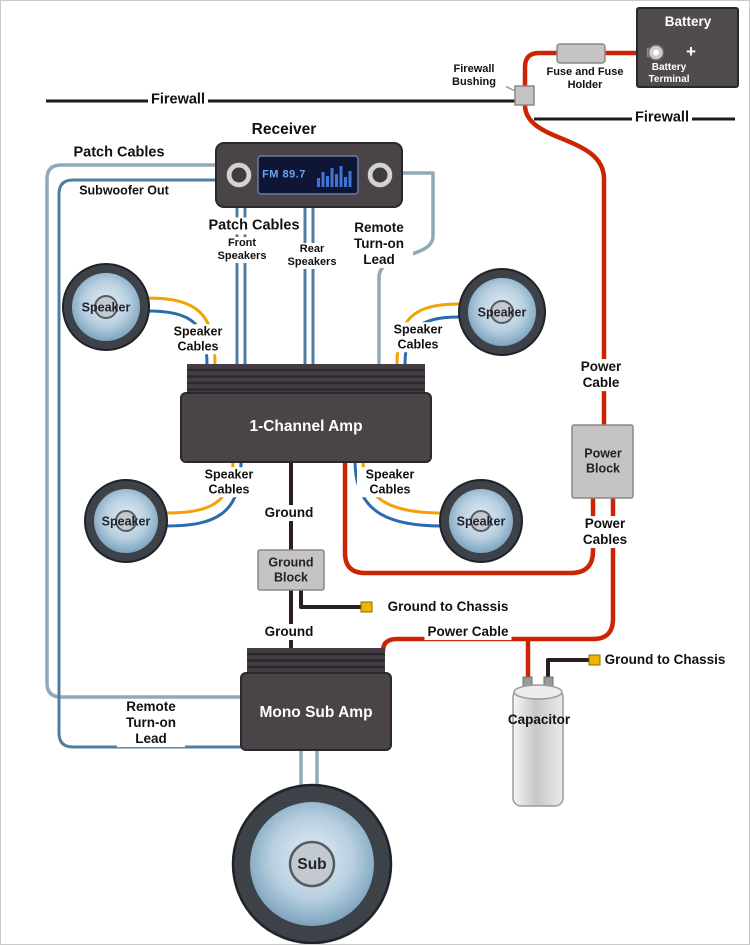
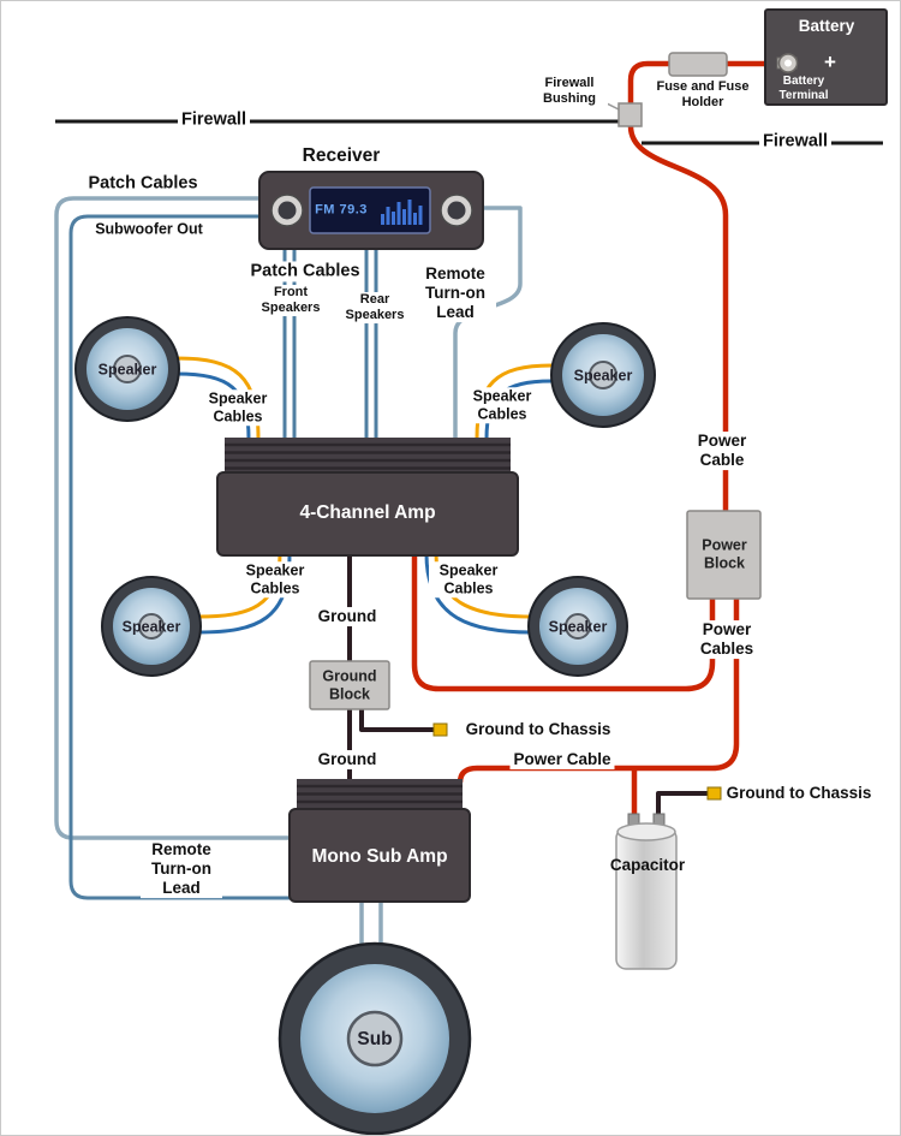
  Firewall
  Firewall
  Firewall Bushing
  Fuse and Fuse Holder
  Battery
  +
  Battery Terminal
  Receiver
- FM 89.7
+ FM 79.3
  Patch Cables
  Subwoofer Out
  Patch Cables
  Front Speakers
  Rear Speakers
  Remote Turn-on Lead
  Speaker
  Speaker
  Speaker
  Speaker
  Speaker Cables
  Speaker Cables
  Speaker Cables
  Speaker Cables
- 1-Channel Amp
+ 4-Channel Amp
  Power Cable
  Power Block
  Power Cables
  Ground
  Ground Block
  Ground to Chassis
  Ground
  Power Cable
  Ground to Chassis
  Mono Sub Amp
  Remote Turn-on Lead
  Capacitor
  Sub
